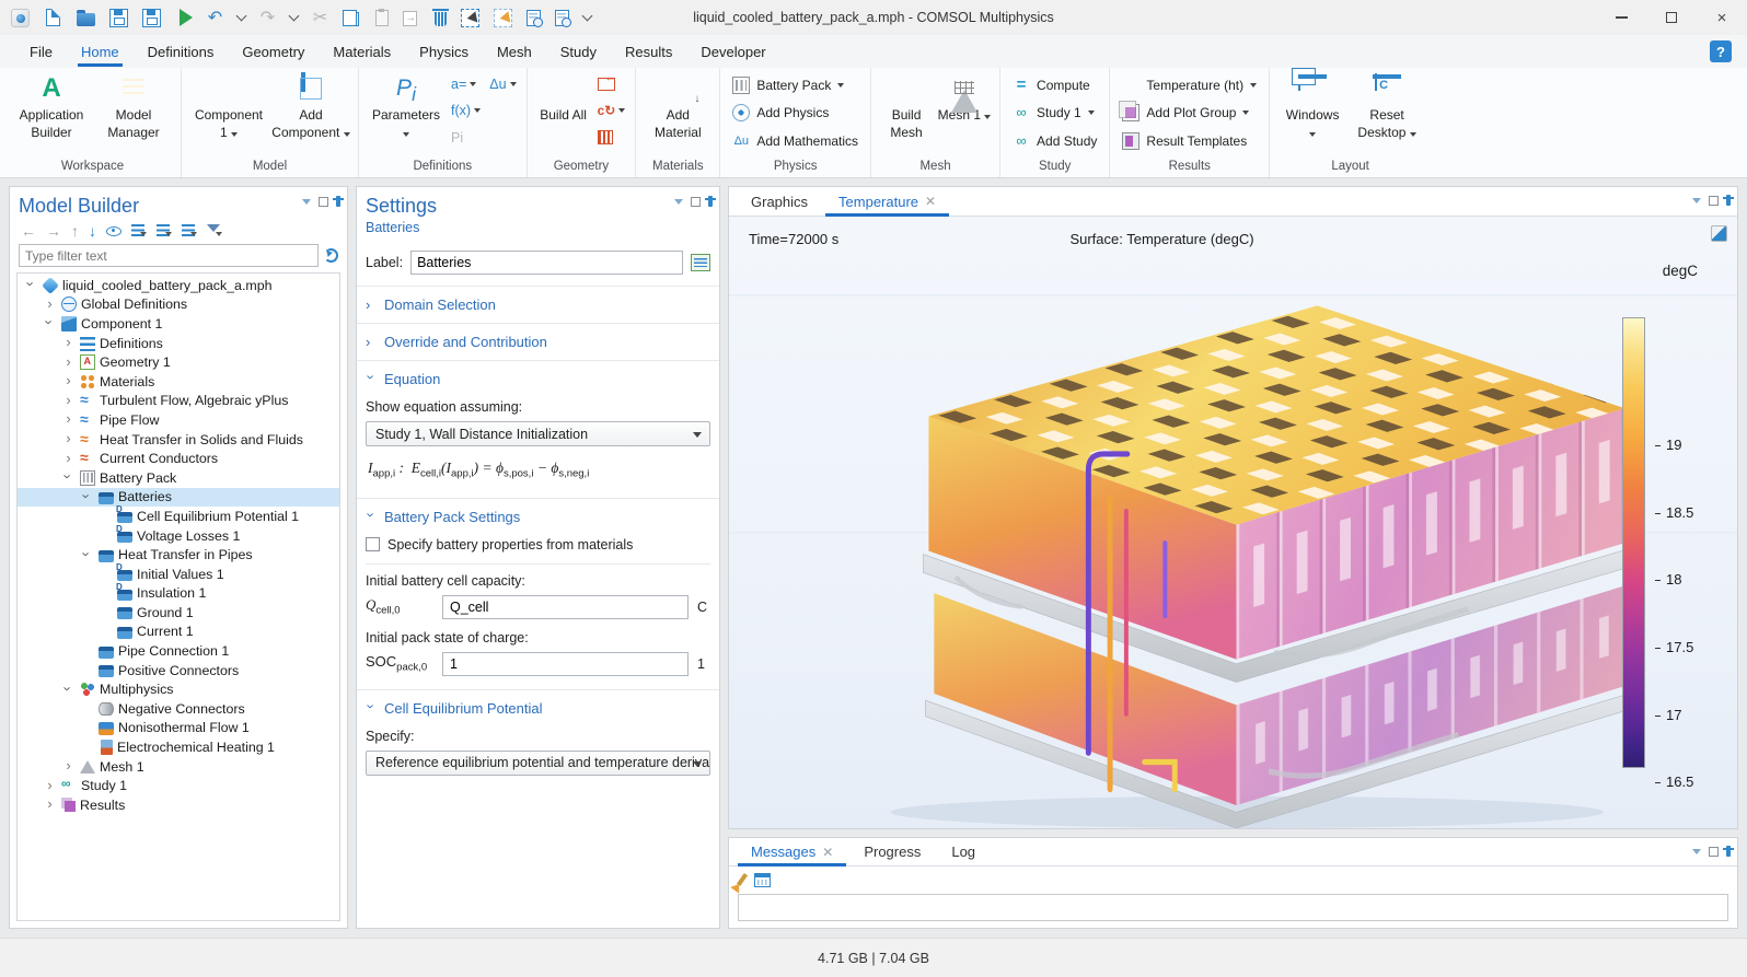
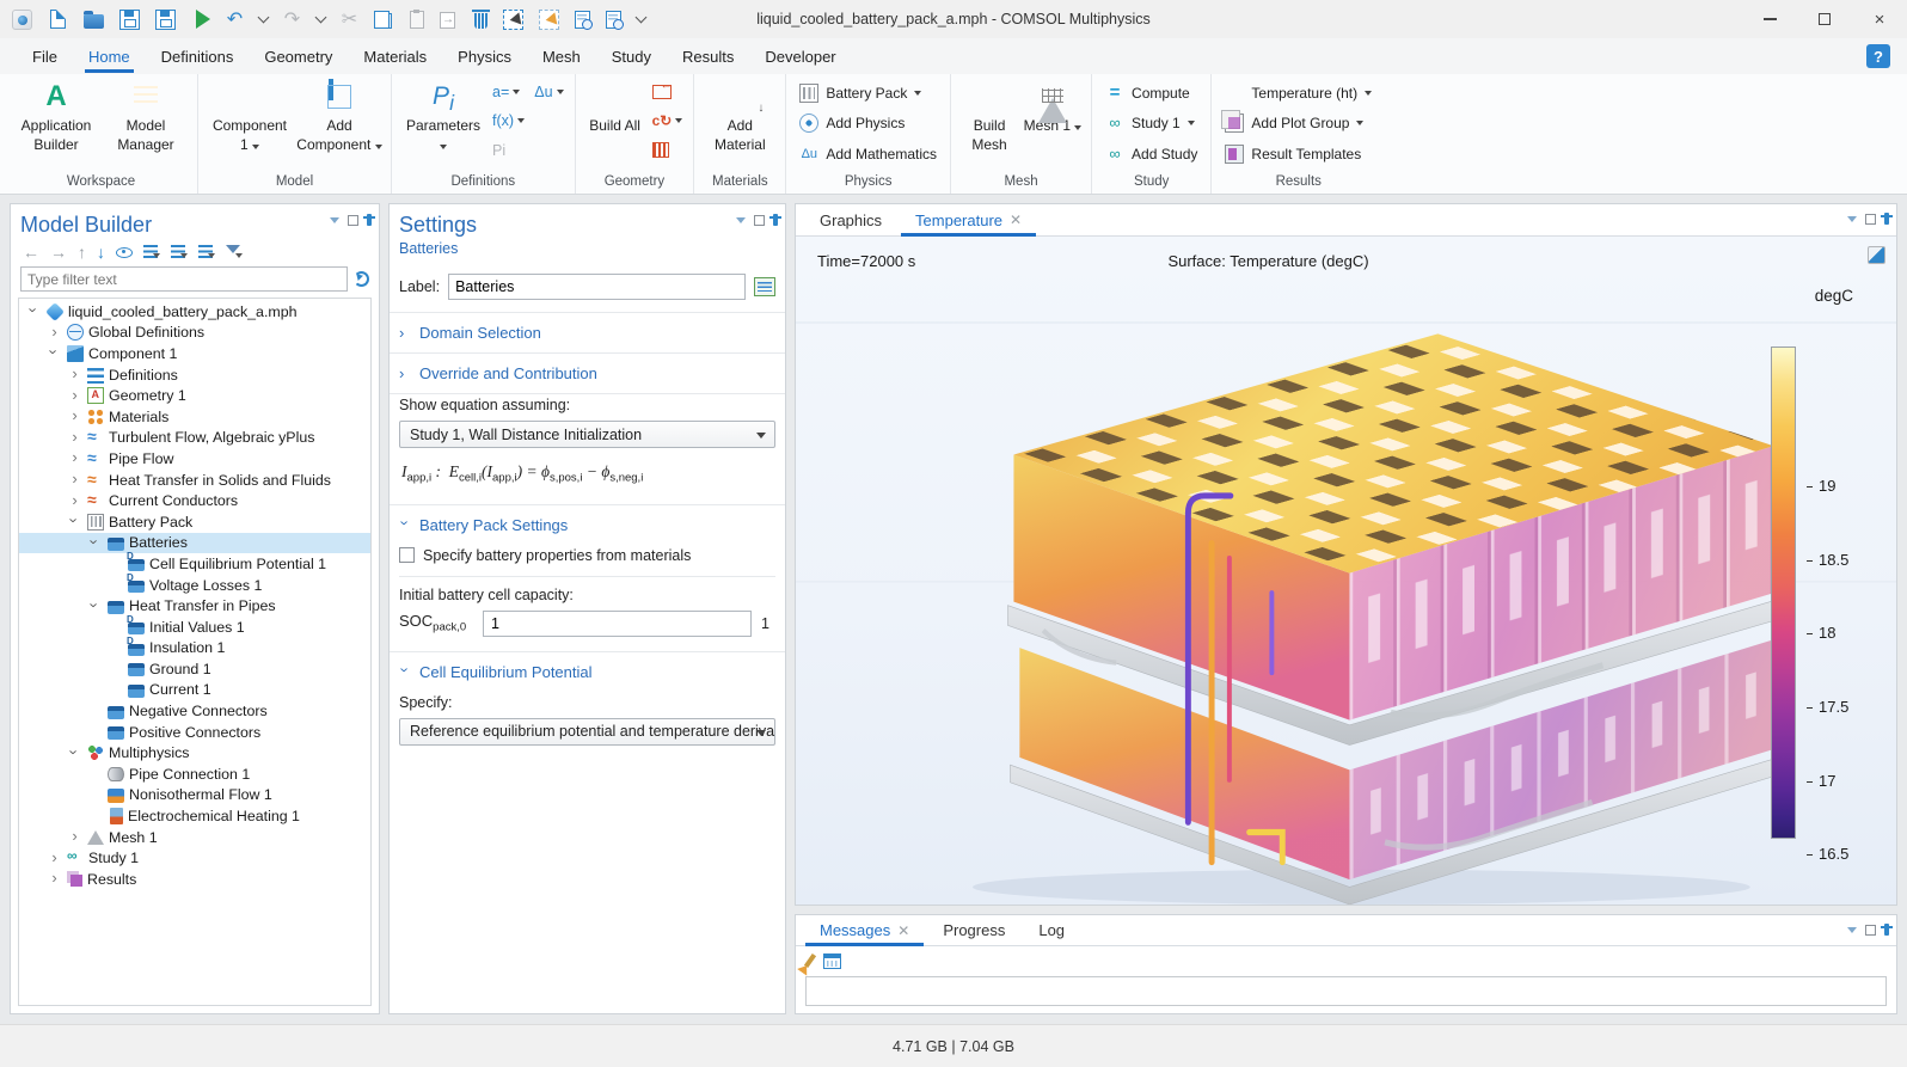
  ↶
  ↷
  ✂
  liquid_cooled_battery_pack_a.mph - COMSOL Multiphysics
  ×
  File
  Home
  Definitions
  Geometry
  Materials
  Physics
  Mesh
  Study
  Results
  Developer
  ?
  A
  Application Builder
  Model Manager
  Workspace
  Component 1
  Add Component
  Model
  Pi
  Parameters
  a=
  Δu
  f(x)
  Pi
  Definitions
  Build All
  c↻
  Geometry
  Add Material
  Materials
  Battery Pack
  Add Physics
  Δu
  Add Mathematics
  Physics
  Build Mesh
  Mesh 1
  Mesh
  =
  Compute
  ∞
  Study 1
  ∞
  Add Study
  Study
  Temperature (ht)
  Add Plot Group
  Result Templates
  Results
- Windows
- Reset Desktop
- Layout
  Model Builder
  ←
  →
  ↑
  ↓
  Type filter text
  liquid_cooled_battery_pack_a.mph
  Global Definitions
  Component 1
  Definitions
  Geometry 1
  Materials
  Turbulent Flow, Algebraic yPlus
  Pipe Flow
  Heat Transfer in Solids and Fluids
  Current Conductors
  Battery Pack
  Batteries
  Cell Equilibrium Potential 1
  Voltage Losses 1
  Heat Transfer in Pipes
  Initial Values 1
  Insulation 1
  Ground 1
  Current 1
- Pipe Connection 1
+ Negative Connectors
  Positive Connectors
  Multiphysics
- Negative Connectors
+ Pipe Connection 1
  Nonisothermal Flow 1
  Electrochemical Heating 1
  Mesh 1
  Study 1
  Results
  Settings
  Batteries
  Label:
  Batteries
  ›
  Domain Selection
  ›
  Override and Contribution
- Equation
  Show equation assuming:
  Study 1, Wall Distance Initialization
  Iapp,i : Ecell,i(Iapp,i) = ϕs,pos,i − ϕs,neg,i
  Battery Pack Settings
  Specify battery properties from materials
  Initial battery cell capacity:
- Qcell,0
- Q_cell
- C
- Initial pack state of charge:
  SOCpack,0
  1
  1
  Cell Equilibrium Potential
  Specify:
  Reference equilibrium potential and temperature deriva
  Graphics
  Temperature
  ✕
  Time=72000 s
  Surface: Temperature (degC)
  degC
  19
  18.5
  18
  17.5
  17
  16.5
  Messages
  ✕
  Progress
  Log
  4.71 GB | 7.04 GB
